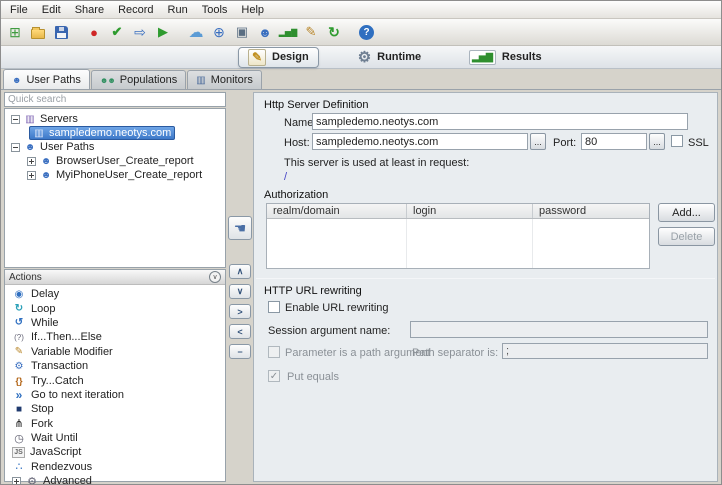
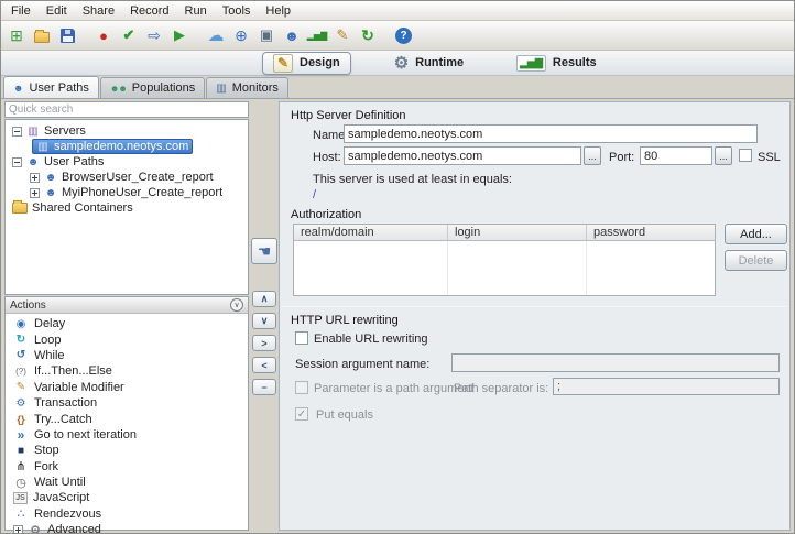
  File
  Edit
  Share
  Record
  Run
  Tools
  Help
  ⊞
  ●
  ✔
  ⇨
  ▶
  ☁
  ⊕
  ▣
  ☻
  ▂▅▇
  ✎
  ↻
  ?
  ✎
  Design
  ⚙
  Runtime
  ▂▅▇
  Results
  ☻
  User Paths
  ☻☻
  Populations
  ▥
  Monitors
  Quick search
  ▥
  Servers
  ▥
  sampledemo.neotys.com
  ☻
  User Paths
  ☻
  BrowserUser_Create_report
  ☻
  MyiPhoneUser_Create_report
+ Shared Containers
  Actions
  ◉
  Delay
  ↻
  Loop
  ↺
  While
  (?)
  If...Then...Else
  ✎
  Variable Modifier
  ⚙
  Transaction
  {}
  Try...Catch
  »
  Go to next iteration
  ■
  Stop
  ⋔
  Fork
  ◷
  Wait Until
  JavaScript
  ∴
  Rendezvous
  ⚙
  Advanced
  ☚
  ∧
  ∨
  >
  <
  −
  Http Server Definition
  Name
  sampledemo.neotys.com
  Host:
  sampledemo.neotys.com
  ...
  Port:
  80
  ...
  SSL
- This server is used at least in request:
+ This server is used at least in equals:
  /
  Authorization
  realm/domain
  login
  password
  Add...
  Delete
  HTTP URL rewriting
  Enable URL rewriting
  Session argument name:
  Parameter is a path argument
  Path separator is:
  ;
  Put equals
